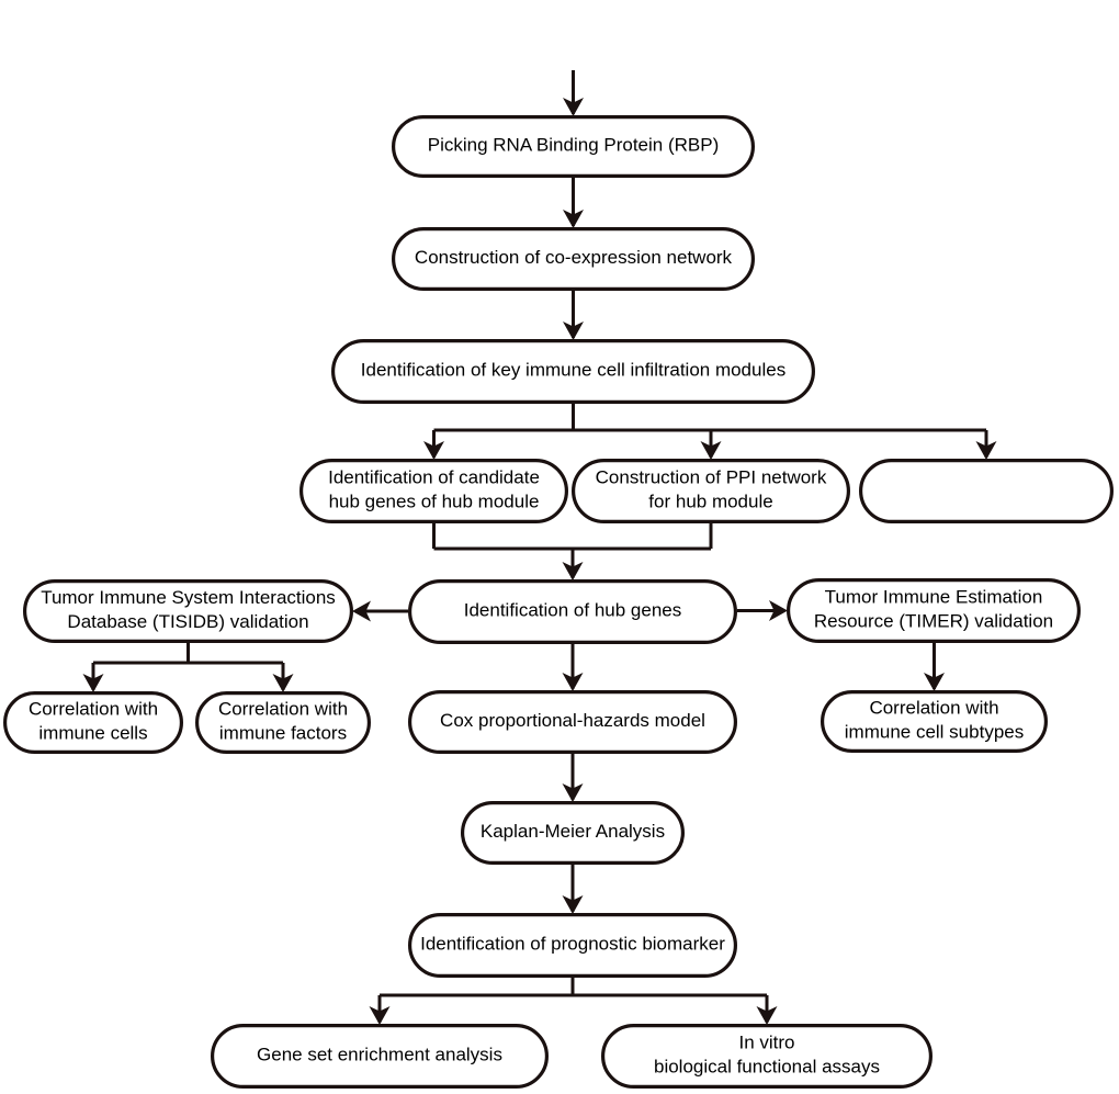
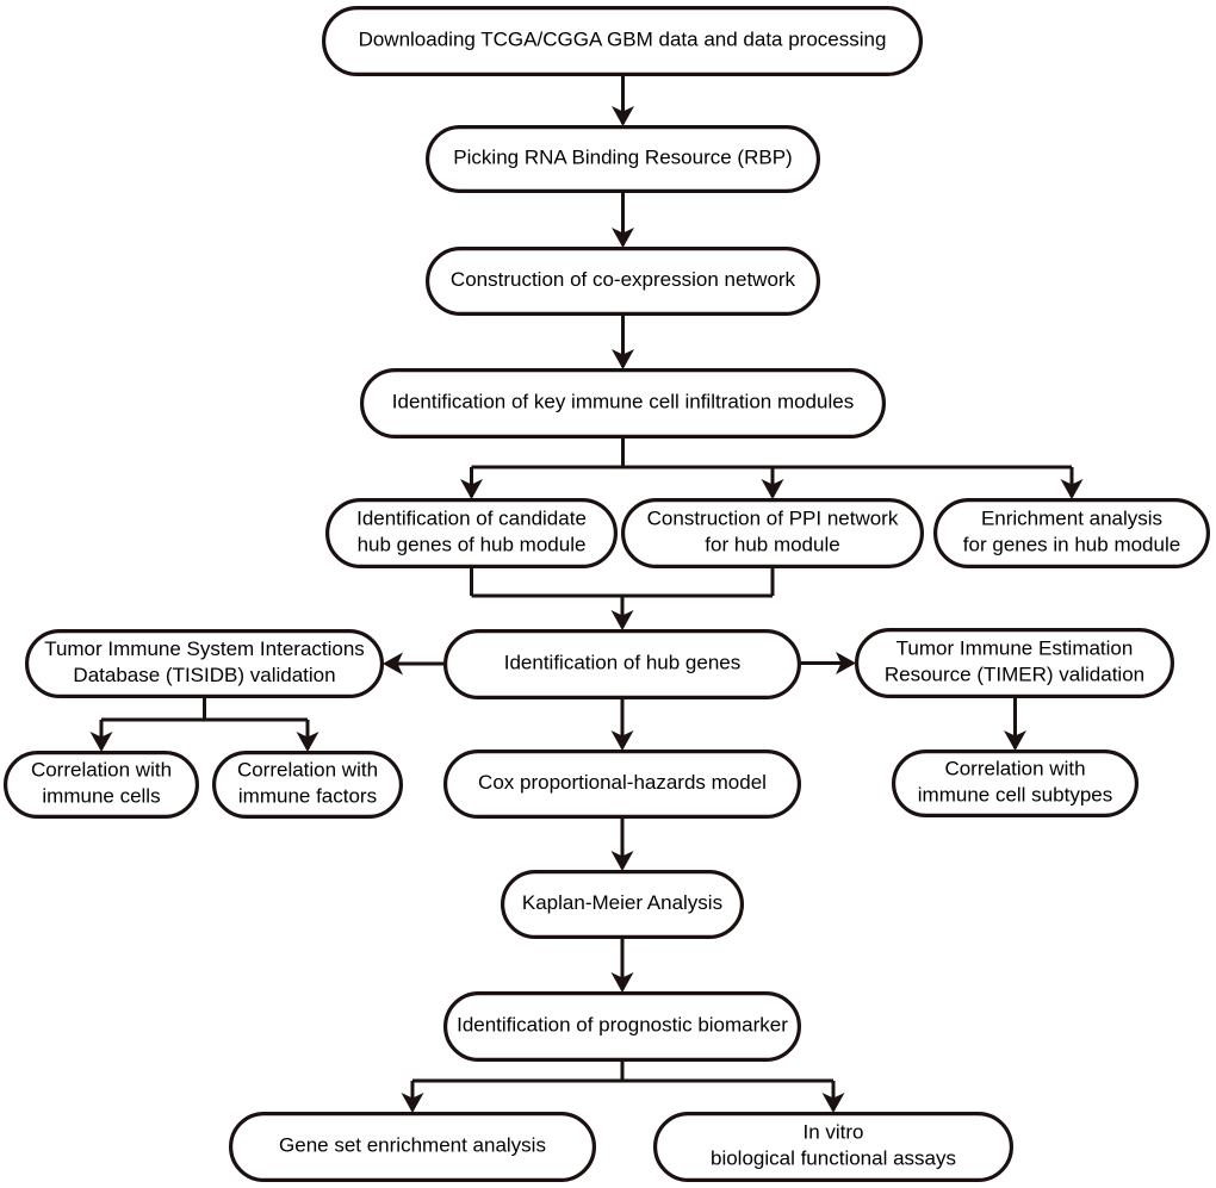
+ Downloading TCGA/CGGA GBM data and data processing
- Picking RNA Binding Protein (RBP)
+ Picking RNA Binding Resource (RBP)
  Construction of co-expression network
  Identification of key immune cell infiltration modules
  Identification of candidate hub genes of hub module
  Construction of PPI network for hub module
+ Enrichment analysis for genes in hub module
  Tumor Immune System Interactions Database (TISIDB) validation
  Identification of hub genes
  Tumor Immune Estimation Resource (TIMER) validation
  Correlation with immune cells
  Correlation with immune factors
  Cox proportional-hazards model
  Correlation with immune cell subtypes
  Kaplan-Meier Analysis
  Identification of prognostic biomarker
  Gene set enrichment analysis
  In vitro biological functional assays
